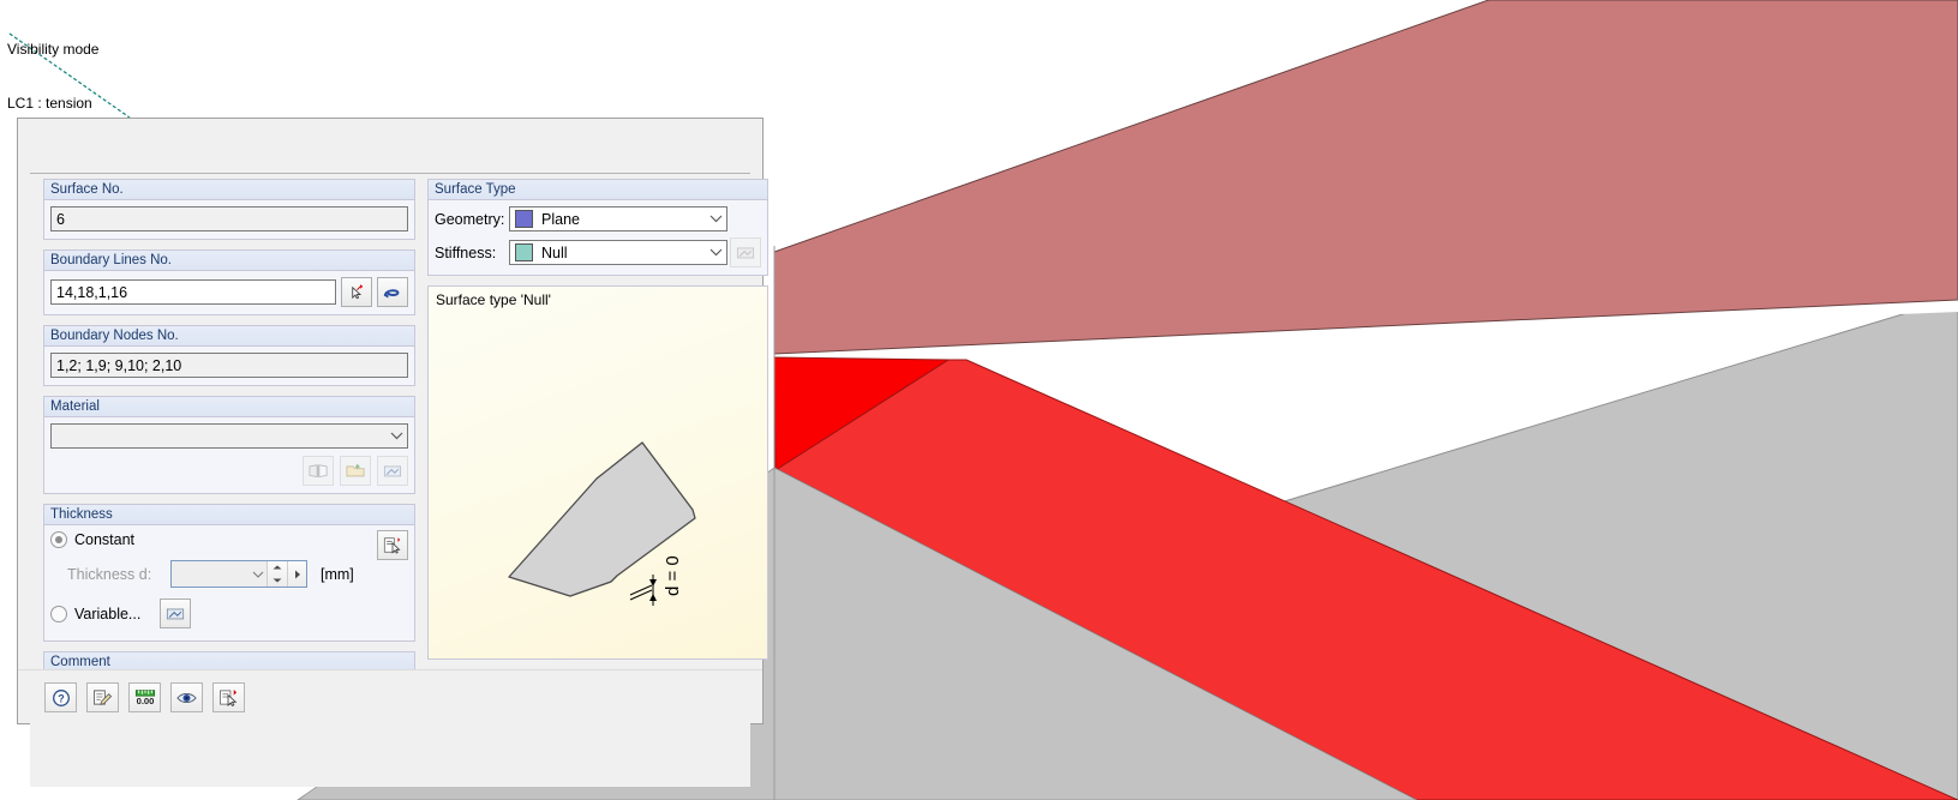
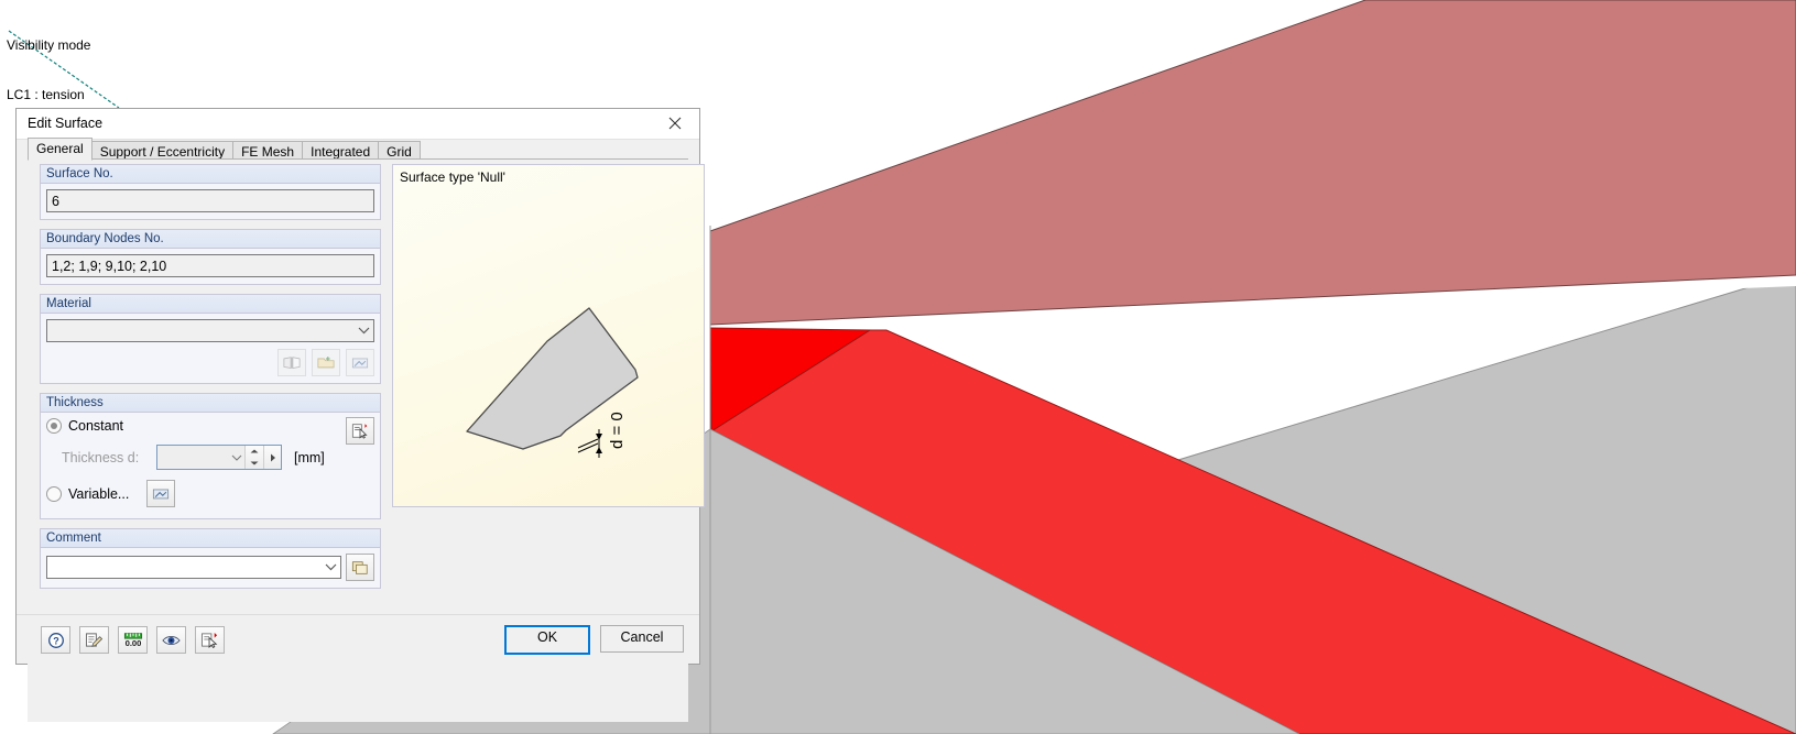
  Visibility mode
  LC1 : tension
+ Edit Surface
+ General
+ Support / Eccentricity
+ FE Mesh
+ Integrated
+ Grid
  Surface No.
  6
- Boundary Lines No.
- 14,18,1,16
  Boundary Nodes No.
  1,2; 1,9; 9,10; 2,10
  Material
  Thickness
  Constant
  Thickness d:
  [mm]
  Variable...
  Comment
- Surface Type
- Geometry:
- Plane
- Stiffness:
- Null
  Surface type 'Null'
  ?
  0.00
+ OK
+ Cancel
